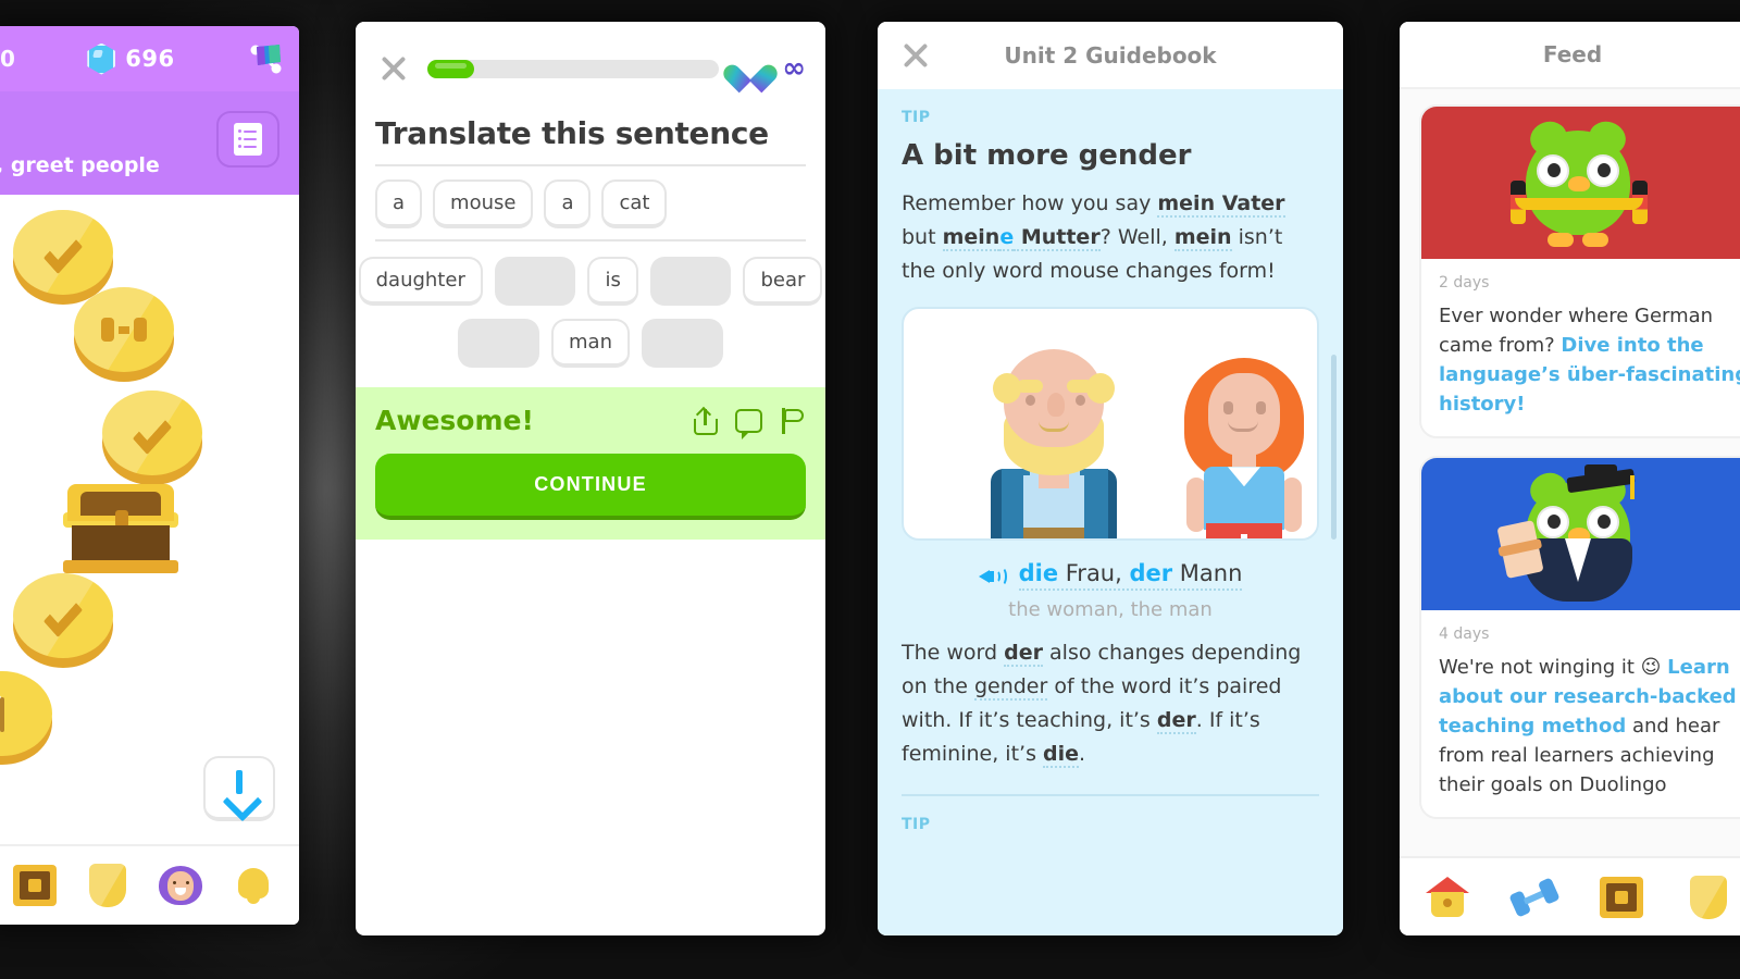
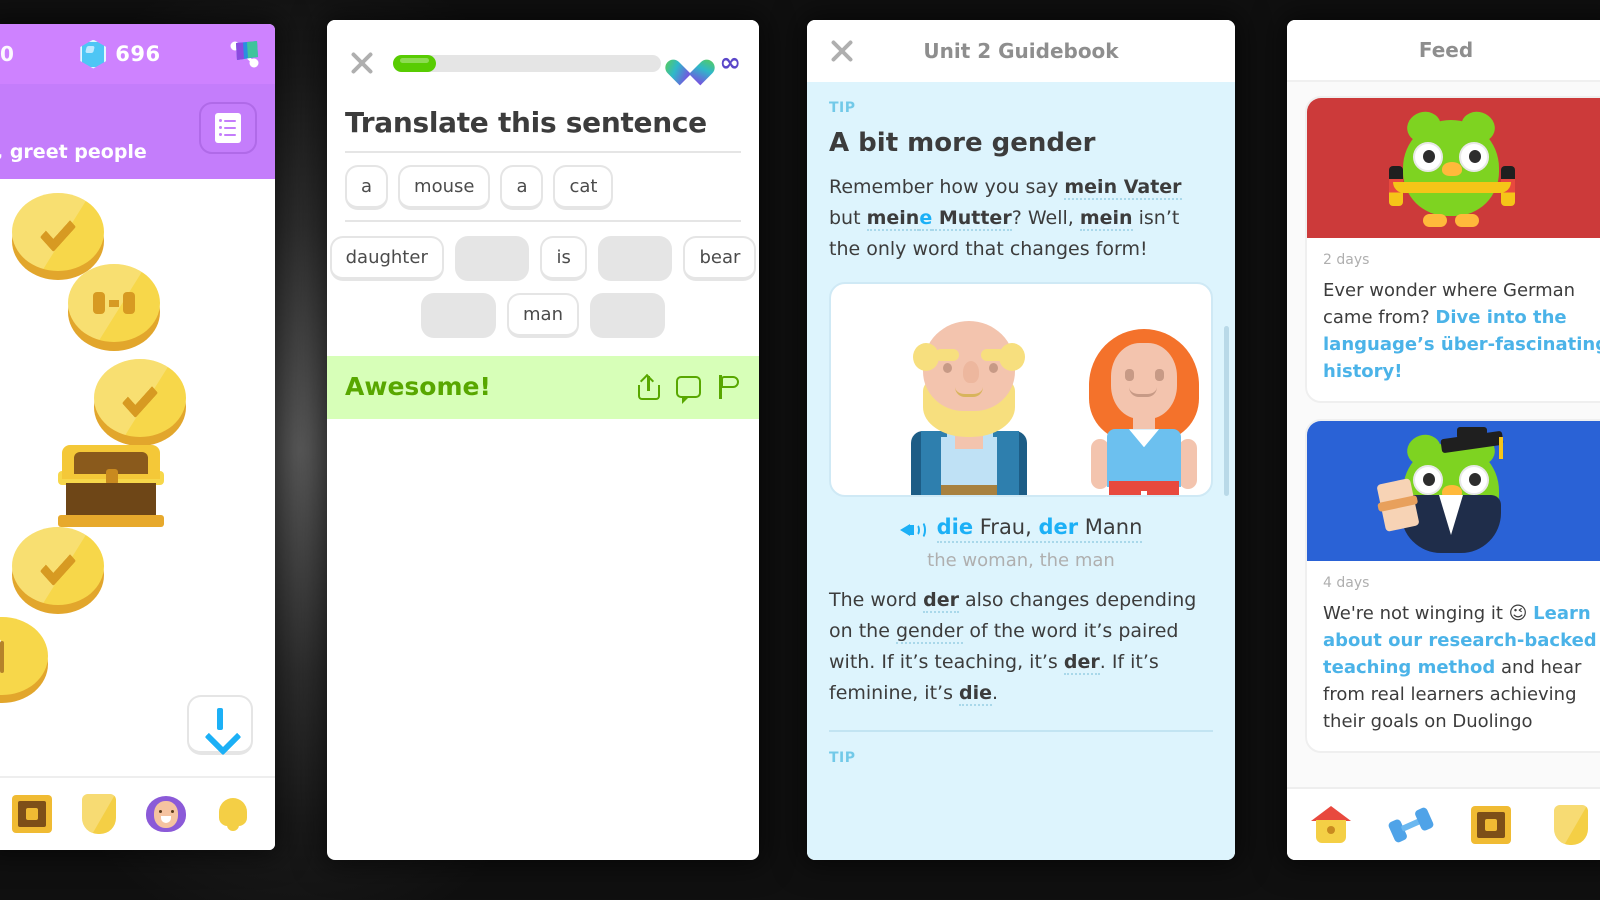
  0
  696
  greet people
  ∞
  Translate this sentence
  a
  mouse
  a
  cat
  daughter
  is
  bear
  man
  Awesome!
- CONTINUE
  Unit 2 Guidebook
  TIP
  A bit more gender
- Remember how you say mein Vater but meine Mutter? Well, mein isn’t the only word mouse changes form!
+ Remember how you say mein Vater but meine Mutter? Well, mein isn’t the only word that changes form!
  die Frau, der Mann
  the woman, the man
  The word der also changes depending on the gender of the word it’s paired with. If it’s teaching, it’s der. If it’s feminine, it’s die.
  TIP
  Feed
  2 days
  Ever wonder where German came from? Dive into the language’s über-fascinatin history!
  4 days
  We're not winging it 😉 Learn about our research-backed teaching method and hear from real learners achieving their goals on Duolingo
